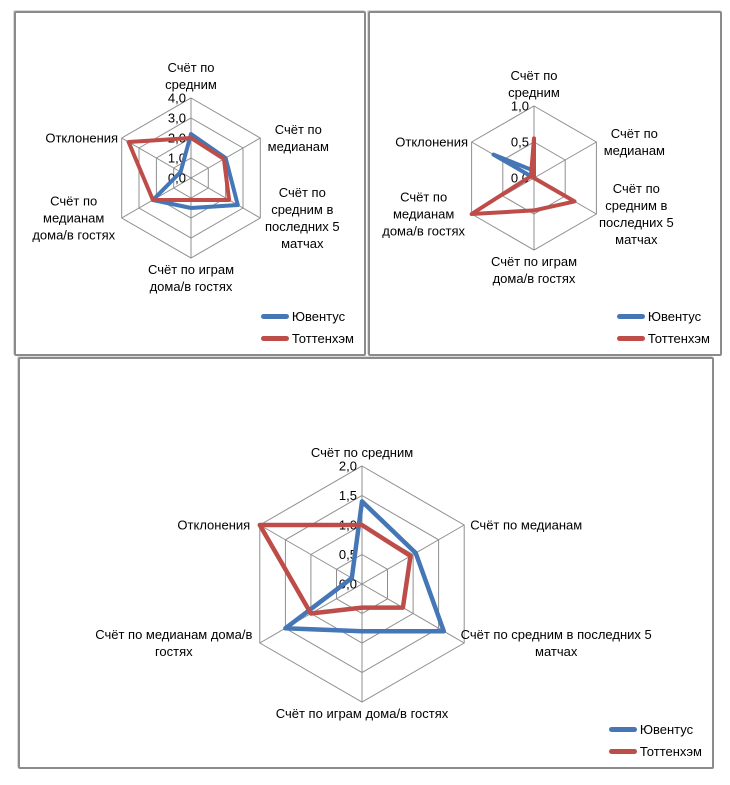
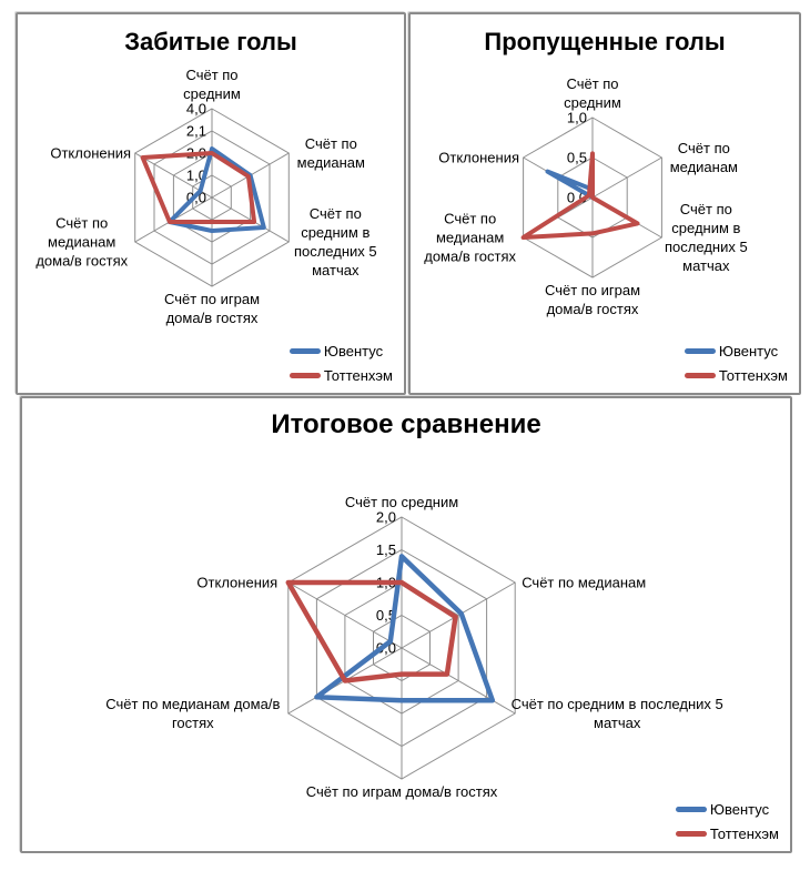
+ Забитые голы
- 3,0
+ 2,1
  4,0
  Счёт по
  средним
  Счёт по
  медианам
  Счёт по
  средним в
  последних 5
  матчах
  Счёт по играм
  дома/в гостях
  Счёт по
  медианам
  дома/в гостях
  Отклонения
  Ювентус
  Тоттенхэм
+ Пропущенные голы
  0,5
  1,0
  Счёт по
  средним
  Счёт по
  медианам
  Счёт по
  средним в
  последних 5
  матчах
  Счёт по играм
  дома/в гостях
  Счёт по
  медианам
  дома/в гостях
  Отклонения
  Ювентус
  Тоттенхэм
+ Итоговое сравнение
  1,5
  2,0
  Счёт по средним
  Счёт по медианам
  Счёт по средним в последних 5
  матчах
  Счёт по играм дома/в гостях
  Счёт по медианам дома/в
  гостях
  Отклонения
  Ювентус
  Тоттенхэм
